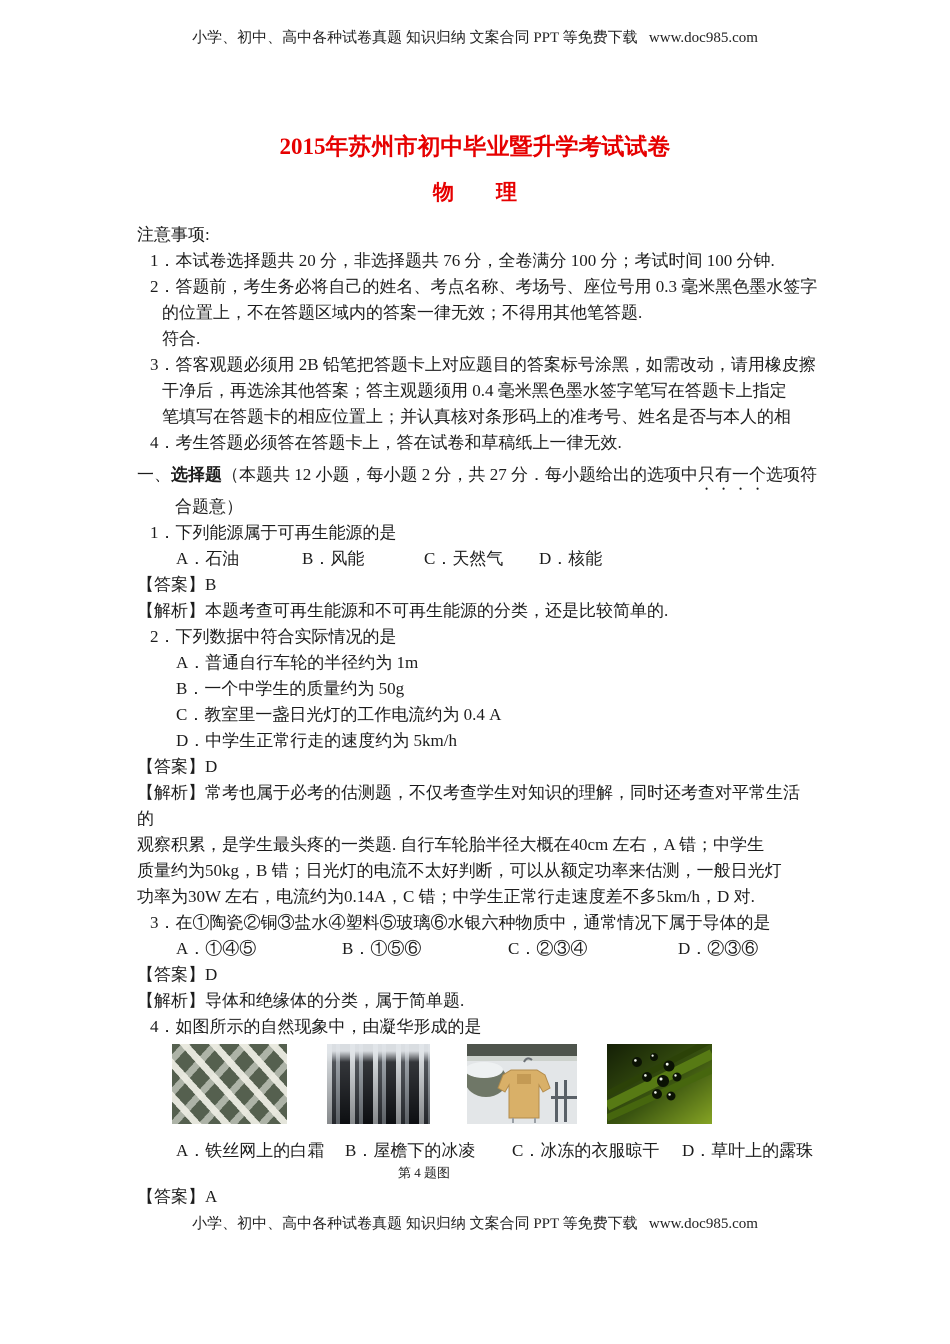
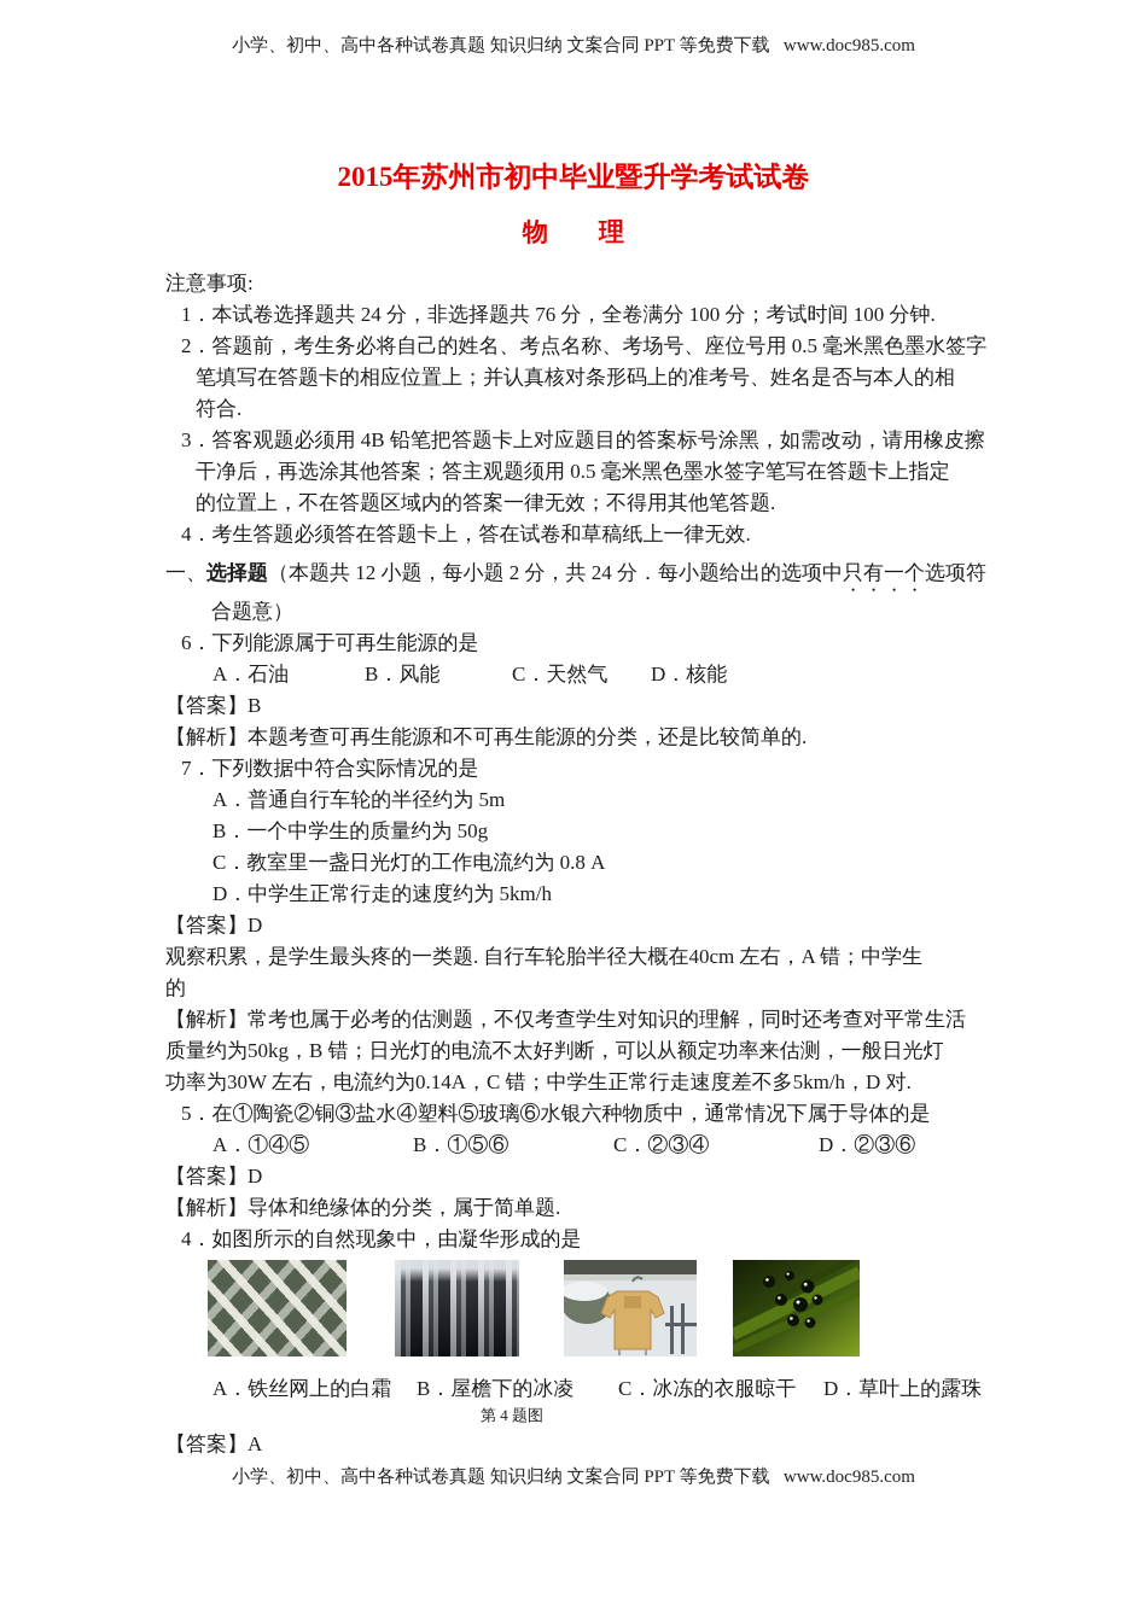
  小学、初中、高中各种试卷真题 知识归纳 文案合同 PPT 等免费下载 www.doc985.com
  2015年苏州市初中毕业暨升学考试试卷
  物 理
  注意事项:
- 1．本试卷选择题共 20 分，非选择题共 76 分，全卷满分 100 分；考试时间 100 分钟.
+ 1．本试卷选择题共 24 分，非选择题共 76 分，全卷满分 100 分；考试时间 100 分钟.
- 2．答题前，考生务必将自己的姓名、考点名称、考场号、座位号用 0.3 毫米黑色墨水签字
+ 2．答题前，考生务必将自己的姓名、考点名称、考场号、座位号用 0.5 毫米黑色墨水签字
- 的位置上，不在答题区域内的答案一律无效；不得用其他笔答题.
+ 笔填写在答题卡的相应位置上；并认真核对条形码上的准考号、姓名是否与本人的相
  符合.
- 3．答客观题必须用 2B 铅笔把答题卡上对应题目的答案标号涂黑，如需改动，请用橡皮擦
+ 3．答客观题必须用 4B 铅笔把答题卡上对应题目的答案标号涂黑，如需改动，请用橡皮擦
- 干净后，再选涂其他答案；答主观题须用 0.4 毫米黑色墨水签字笔写在答题卡上指定
+ 干净后，再选涂其他答案；答主观题须用 0.5 毫米黑色墨水签字笔写在答题卡上指定
- 笔填写在答题卡的相应位置上；并认真核对条形码上的准考号、姓名是否与本人的相
+ 的位置上，不在答题区域内的答案一律无效；不得用其他笔答题.
  4．考生答题必须答在答题卡上，答在试卷和草稿纸上一律无效.
- 一、选择题（本题共 12 小题，每小题 2 分，共 27 分．每小题给出的选项中只有一个选项符
+ 一、选择题（本题共 12 小题，每小题 2 分，共 24 分．每小题给出的选项中只有一个选项符
  合题意）
- 1．下列能源属于可再生能源的是
+ 6．下列能源属于可再生能源的是
  A．石油 B．风能 C．天然气 D．核能
  【答案】B
  【解析】本题考查可再生能源和不可再生能源的分类，还是比较简单的.
- 2．下列数据中符合实际情况的是
+ 7．下列数据中符合实际情况的是
- A．普通自行车轮的半径约为 1m
+ A．普通自行车轮的半径约为 5m
  B．一个中学生的质量约为 50g
- C．教室里一盏日光灯的工作电流约为 0.4 A
+ C．教室里一盏日光灯的工作电流约为 0.8 A
  D．中学生正常行走的速度约为 5km/h
  【答案】D
- 【解析】常考也属于必考的估测题，不仅考查学生对知识的理解，同时还考查对平常生活
+ 观察积累，是学生最头疼的一类题. 自行车轮胎半径大概在40cm 左右，A 错；中学生
  的
- 观察积累，是学生最头疼的一类题. 自行车轮胎半径大概在40cm 左右，A 错；中学生
+ 【解析】常考也属于必考的估测题，不仅考查学生对知识的理解，同时还考查对平常生活
  质量约为50kg，B 错；日光灯的电流不太好判断，可以从额定功率来估测，一般日光灯
  功率为30W 左右，电流约为0.14A，C 错；中学生正常行走速度差不多5km/h，D 对.
- 3．在①陶瓷②铜③盐水④塑料⑤玻璃⑥水银六种物质中，通常情况下属于导体的是
+ 5．在①陶瓷②铜③盐水④塑料⑤玻璃⑥水银六种物质中，通常情况下属于导体的是
  A．①④⑤ B．①⑤⑥ C．②③④ D．②③⑥
  【答案】D
  【解析】导体和绝缘体的分类，属于简单题.
  4．如图所示的自然现象中，由凝华形成的是
  A．铁丝网上的白霜 B．屋檐下的冰凌 C．冰冻的衣服晾干 D．草叶上的露珠
  第 4 题图
  【答案】A
  小学、初中、高中各种试卷真题 知识归纳 文案合同 PPT 等免费下载 www.doc985.com
